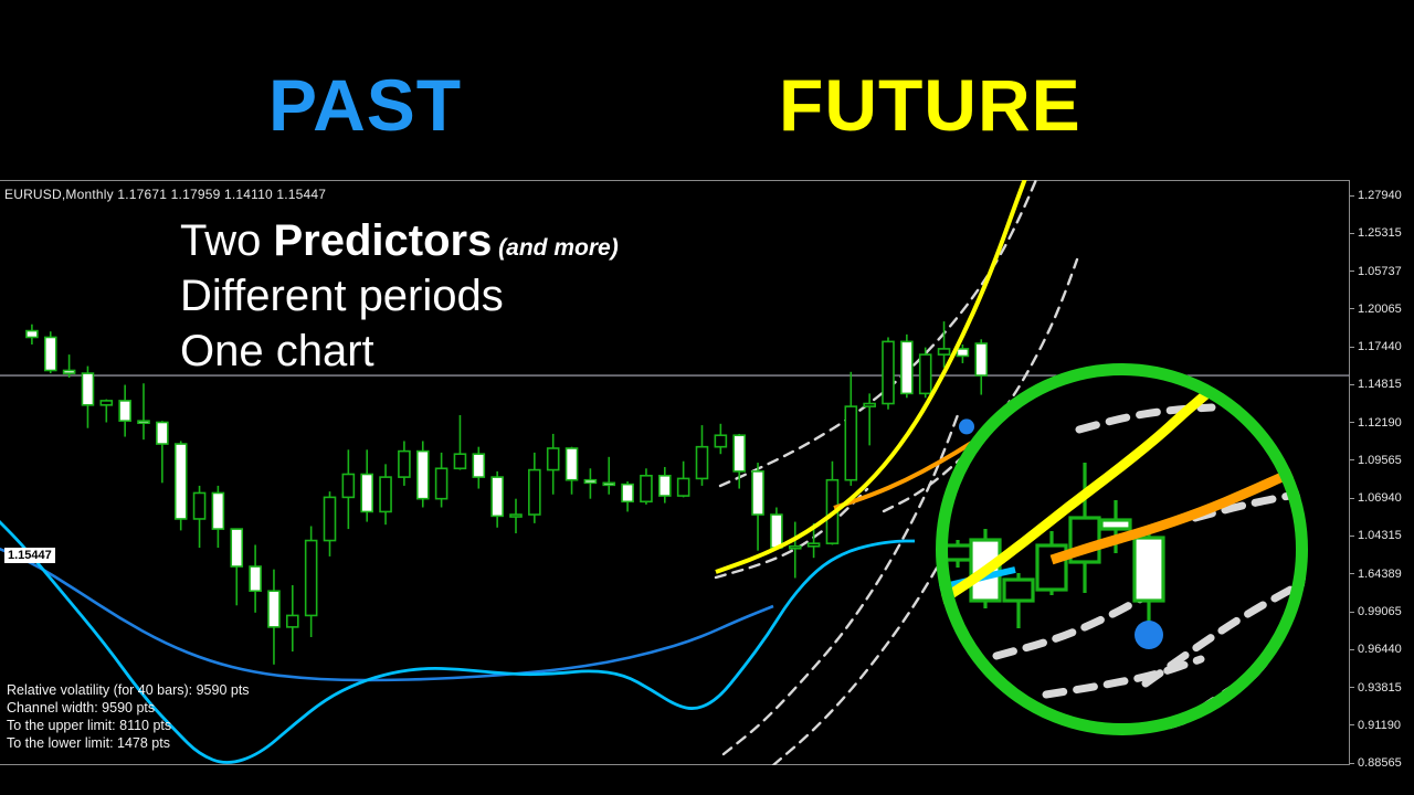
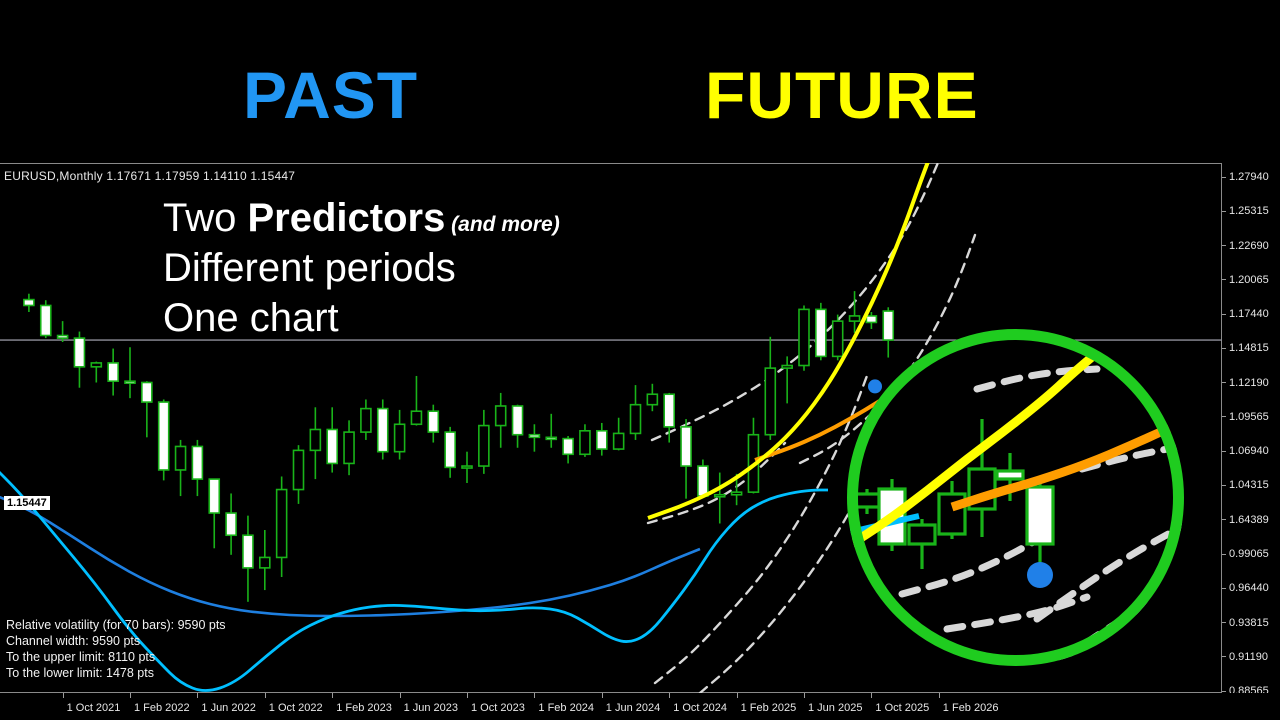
  PAST
  FUTURE
  EURUSD,Monthly 1.17671 1.17959 1.14110 1.15447
  1.27940
  1.25315
- 1.05737
+ 1.22690
  1.20065
  1.17440
  1.14815
  1.12190
  1.09565
  1.06940
  1.04315
  1.64389
  0.99065
  0.96440
  0.93815
  0.91190
  0.88565
  1.15447
+ 1 Oct 2021
+ 1 Feb 2022
+ 1 Jun 2022
+ 1 Oct 2022
+ 1 Feb 2023
+ 1 Jun 2023
+ 1 Oct 2023
+ 1 Feb 2024
+ 1 Jun 2024
+ 1 Oct 2024
+ 1 Feb 2025
+ 1 Jun 2025
+ 1 Oct 2025
+ 1 Feb 2026
  Two Predictors (and more)
  Different periods
  One chart
- Relative volatility (for 40 bars): 9590 pts
+ Relative volatility (for 70 bars): 9590 pts
  Channel width: 9590 pts
  To the upper limit: 8110 pts
  To the lower limit: 1478 pts
